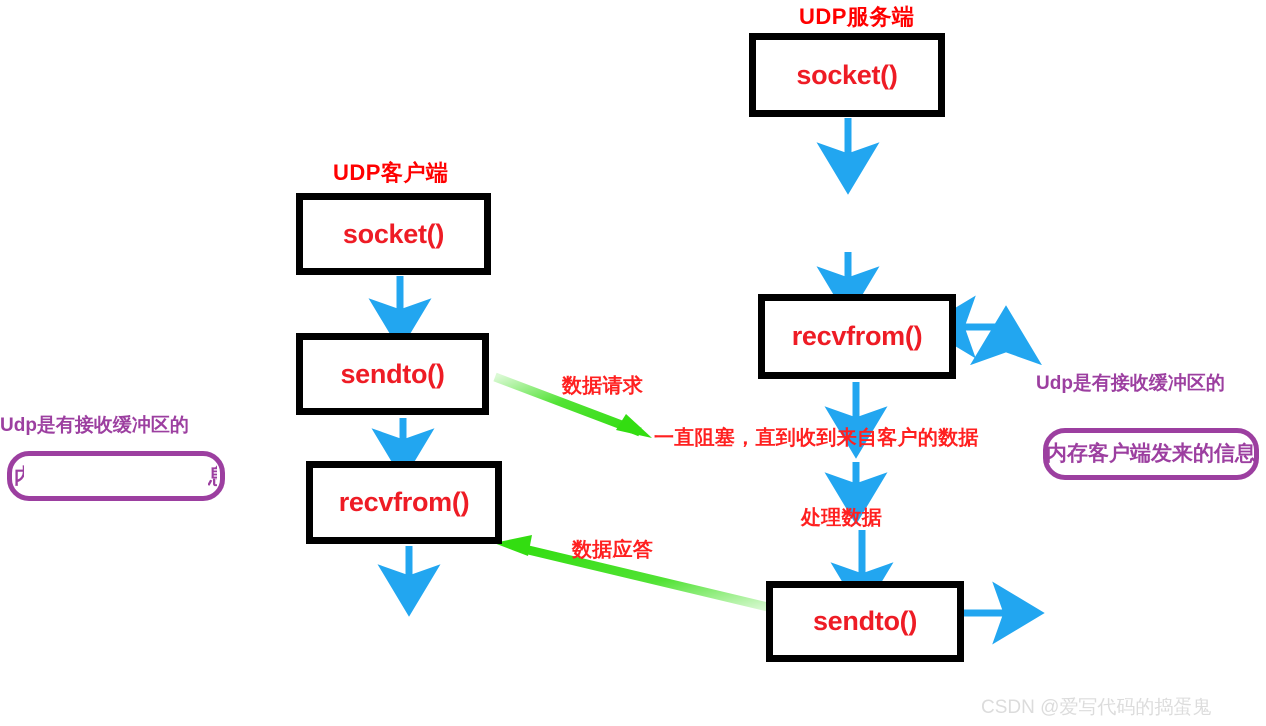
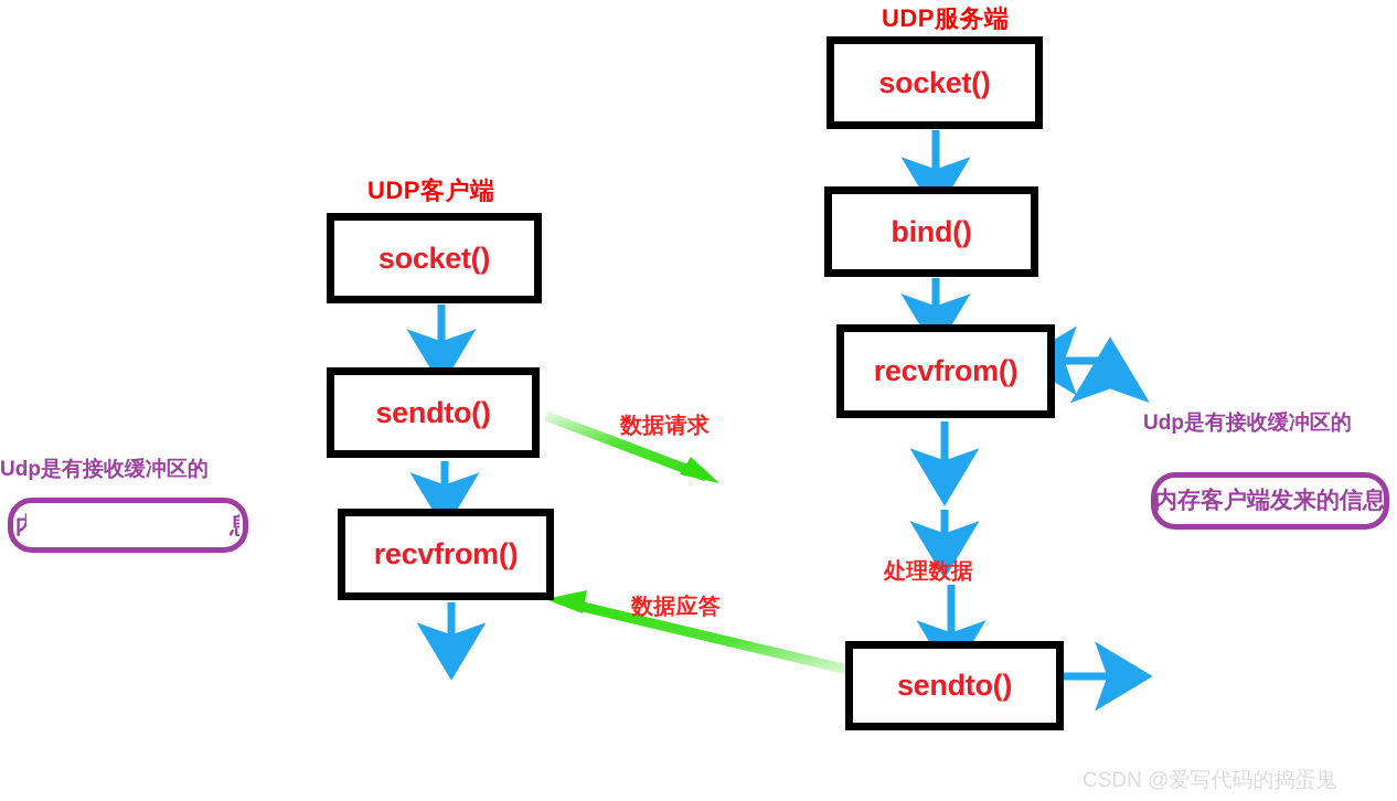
  UDP客户端
  UDP服务端
  socket()
  sendto()
  recvfrom()
  socket()
+ bind()
  recvfrom()
  sendto()
  数据请求
- 一直阻塞，直到收到来自客户的数据
  处理数据
  数据应答
  Udp是有接收缓冲区的
  Udp是有接收缓冲区的
  内存客户端发来的信息
  CSDN @爱写代码的捣蛋鬼
